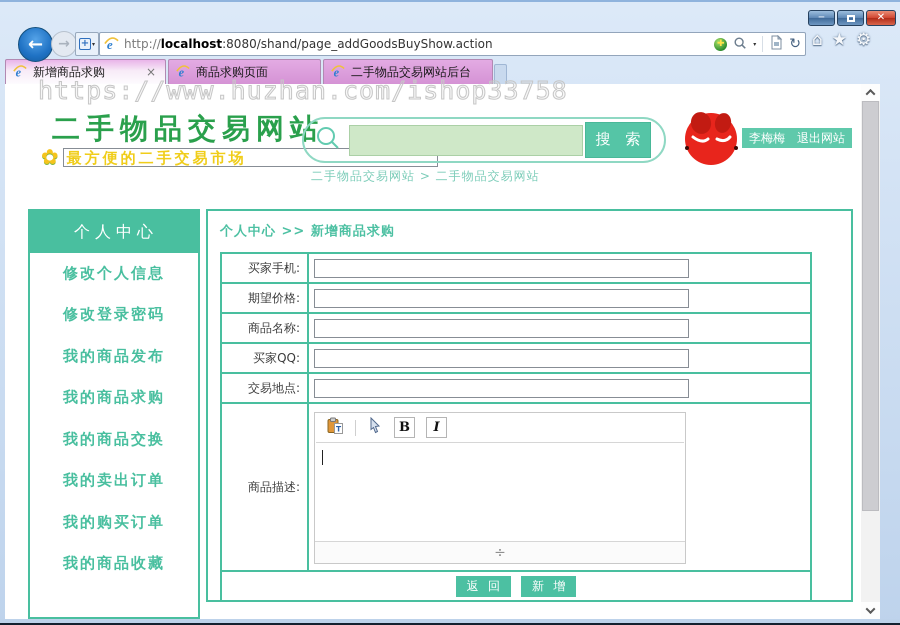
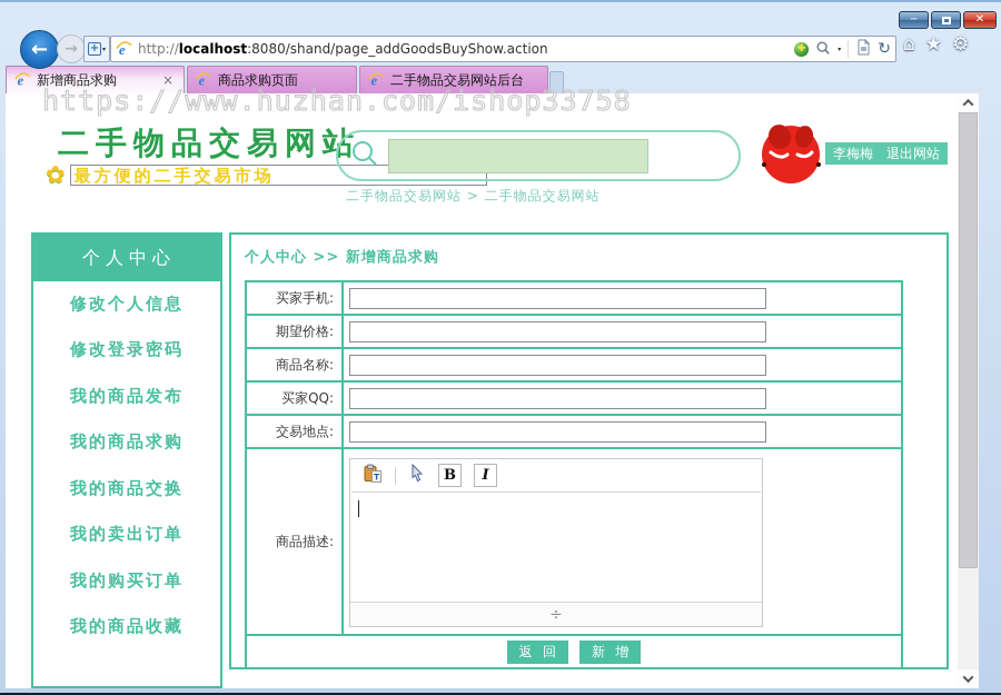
  ─
  ✕
  ←
  →
  +
  e
  http://localhost:8080/shand/page_addGoodsBuyShow.action
  ✚
  ↻
  ⌂
  ★
  ⚙
  e
  新增商品求购
  ×
  e
  商品求购页面
  e
  二手物品交易网站后台
  二手物品交易网站
  ✿
  最方便的二手交易市场
- 搜 索
  二手物品交易网站 > 二手物品交易网站
  李梅梅
  退出网站
  个人中心
  修改个人信息
  修改登录密码
  我的商品发布
  我的商品求购
  我的商品交换
  我的卖出订单
  我的购买订单
  我的商品收藏
  个人中心 >> 新增商品求购
  买家手机:
  期望价格:
  商品名称:
  买家QQ:
  交易地点:
  商品描述:
  T
  B
  I
  ÷
  返 回
  新 增
  https://www.huzhan.com/ishop33758
